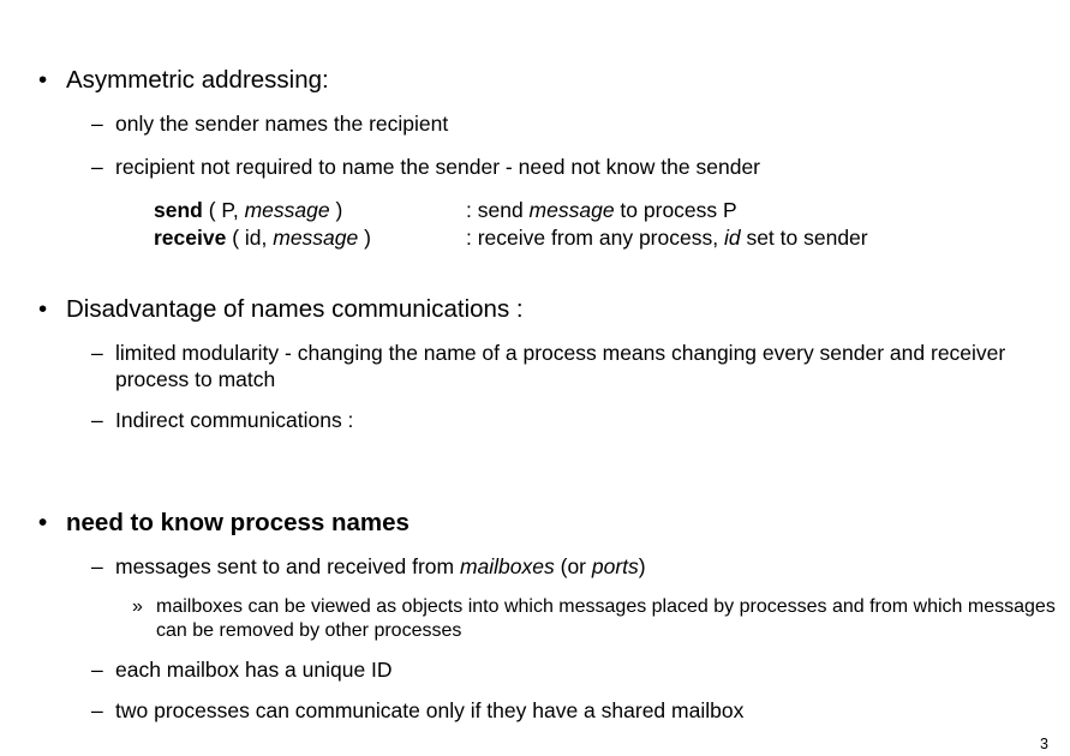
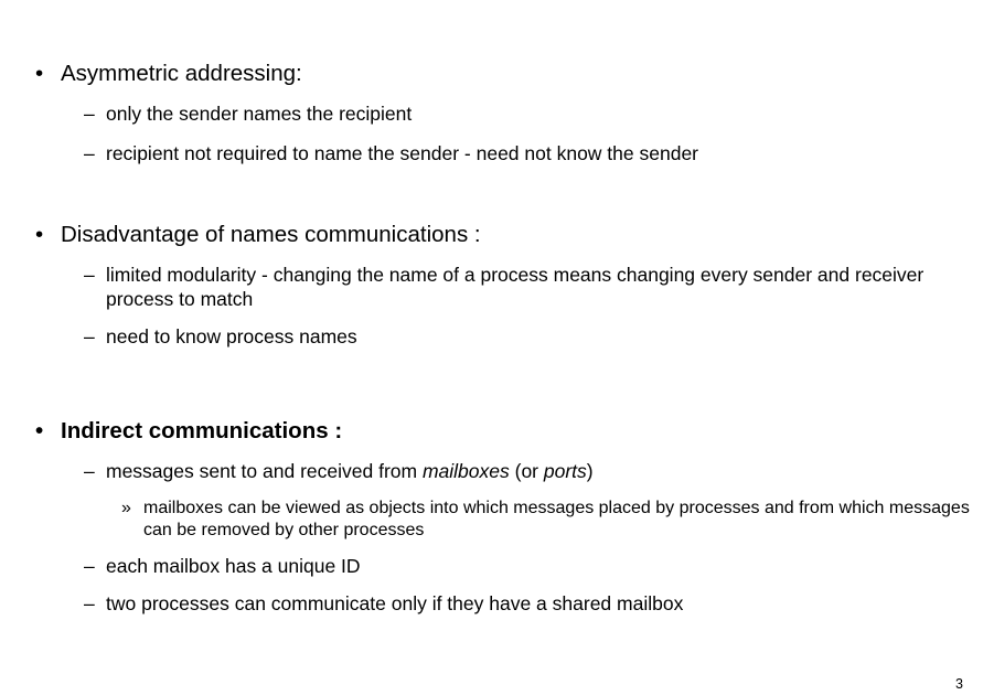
  •
  Asymmetric addressing:
  –
  only the sender names the recipient
  –
  recipient not required to name the sender - need not know the sender
- send ( P, message )
- : send message to process P
- receive ( id, message )
- : receive from any process, id set to sender
  •
  Disadvantage of names communications :
  –
  limited modularity - changing the name of a process means changing every sender and receiver process to match
  –
- Indirect communications :
+ need to know process names
  •
- need to know process names
+ Indirect communications :
  –
  messages sent to and received from mailboxes (or ports)
  »
  mailboxes can be viewed as objects into which messages placed by processes and from which messages can be removed by other processes
  –
  each mailbox has a unique ID
  –
  two processes can communicate only if they have a shared mailbox
  3
